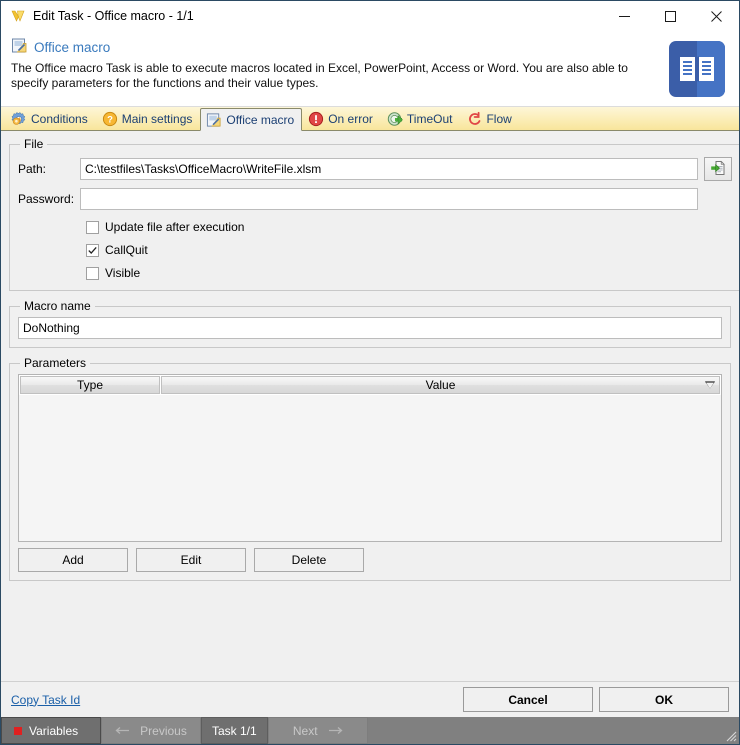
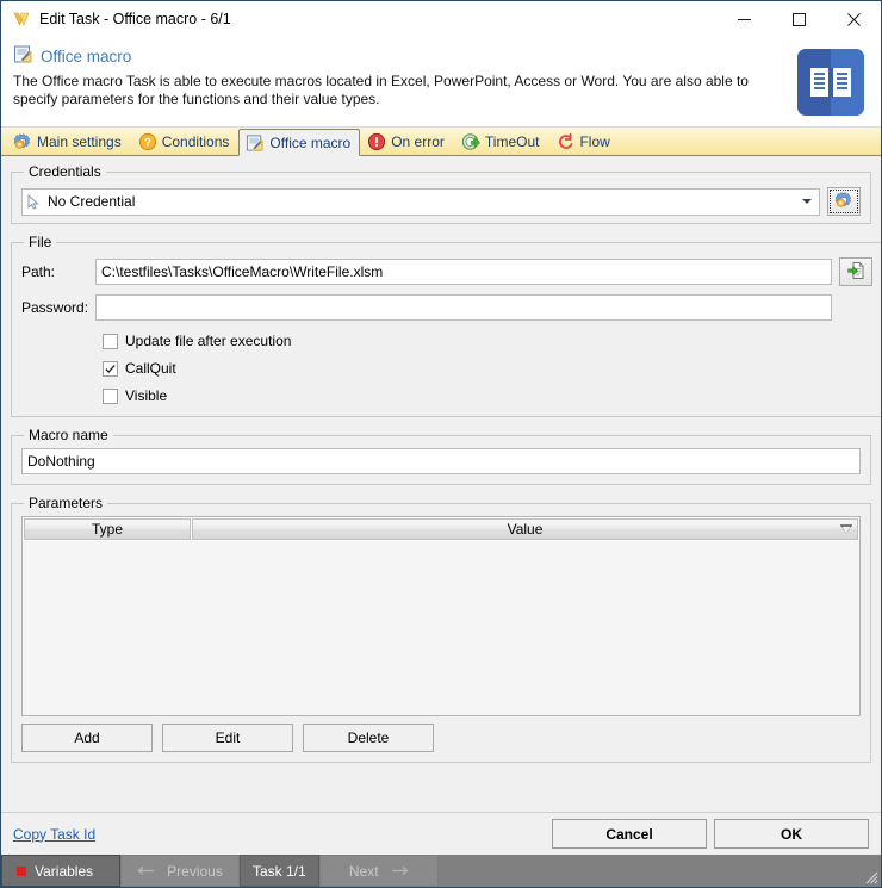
- Edit Task - Office macro - 1/1
+ Edit Task - Office macro - 6/1
  Office macro
  The Office macro Task is able to execute macros located in Excel, PowerPoint, Access or Word. You are also able to specify parameters for the functions and their value types.
- Conditions
+ Main settings
  ?
- Main settings
+ Conditions
  Office macro
  On error
  TimeOut
  Flow
+ Credentials
+ No Credential
  File
  Path:
  C:\testfiles\Tasks\OfficeMacro\WriteFile.xlsm
  Password:
  Update file after execution
  CallQuit
  Visible
  Macro name
  DoNothing
  Parameters
  Type
  Value
  Add
  Edit
  Delete
  Copy Task Id
  Cancel
  OK
  Variables
  Previous
  Task 1/1
  Next
